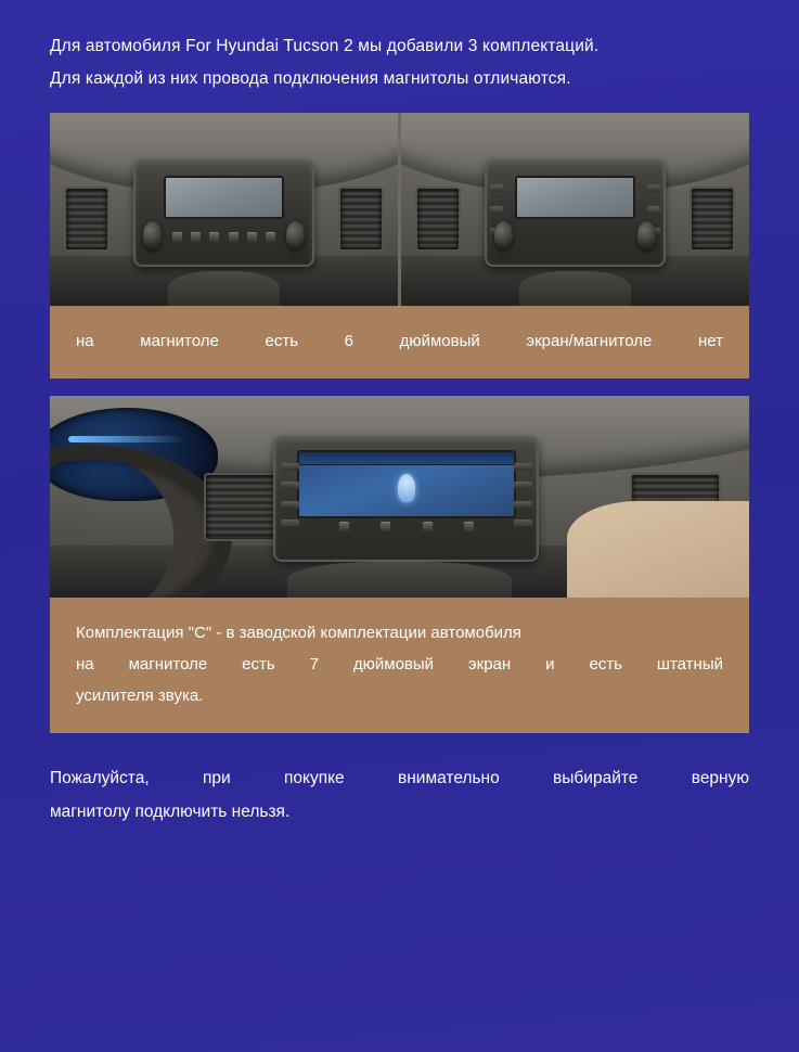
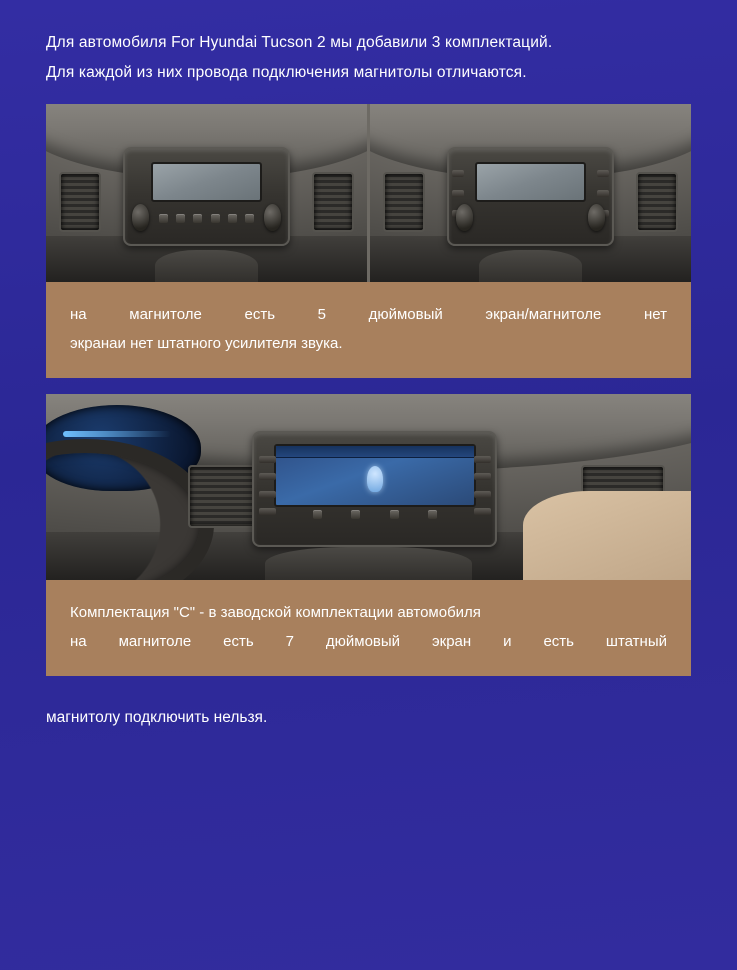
  Для автомобиля For Hyundai Tucson 2 мы добавили 3 комплектаций.
  Для каждой из них провода подключения магнитолы отличаются.
- на магнитоле есть 6 дюймовый экран/магнитоле нет
+ на магнитоле есть 5 дюймовый экран/магнитоле нет
+ экранаи нет штатного усилителя звука.
  Комплектация "C" - в заводской комплектации автомобиля
  на магнитоле есть 7 дюймовый экран и есть штатный
- усилителя звука.
- Пожалуйста, при покупке внимательно выбирайте верную
  магнитолу подключить нельзя.
